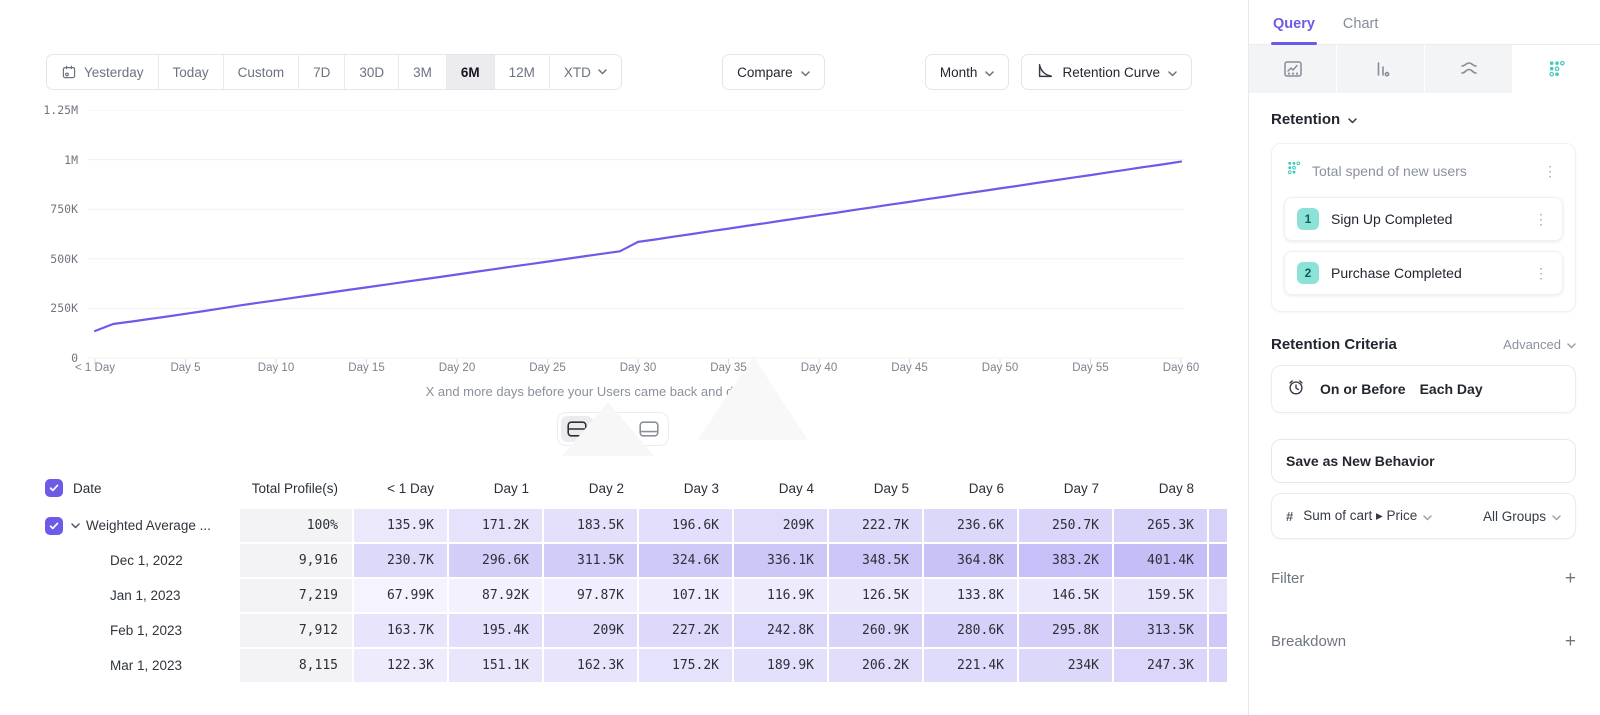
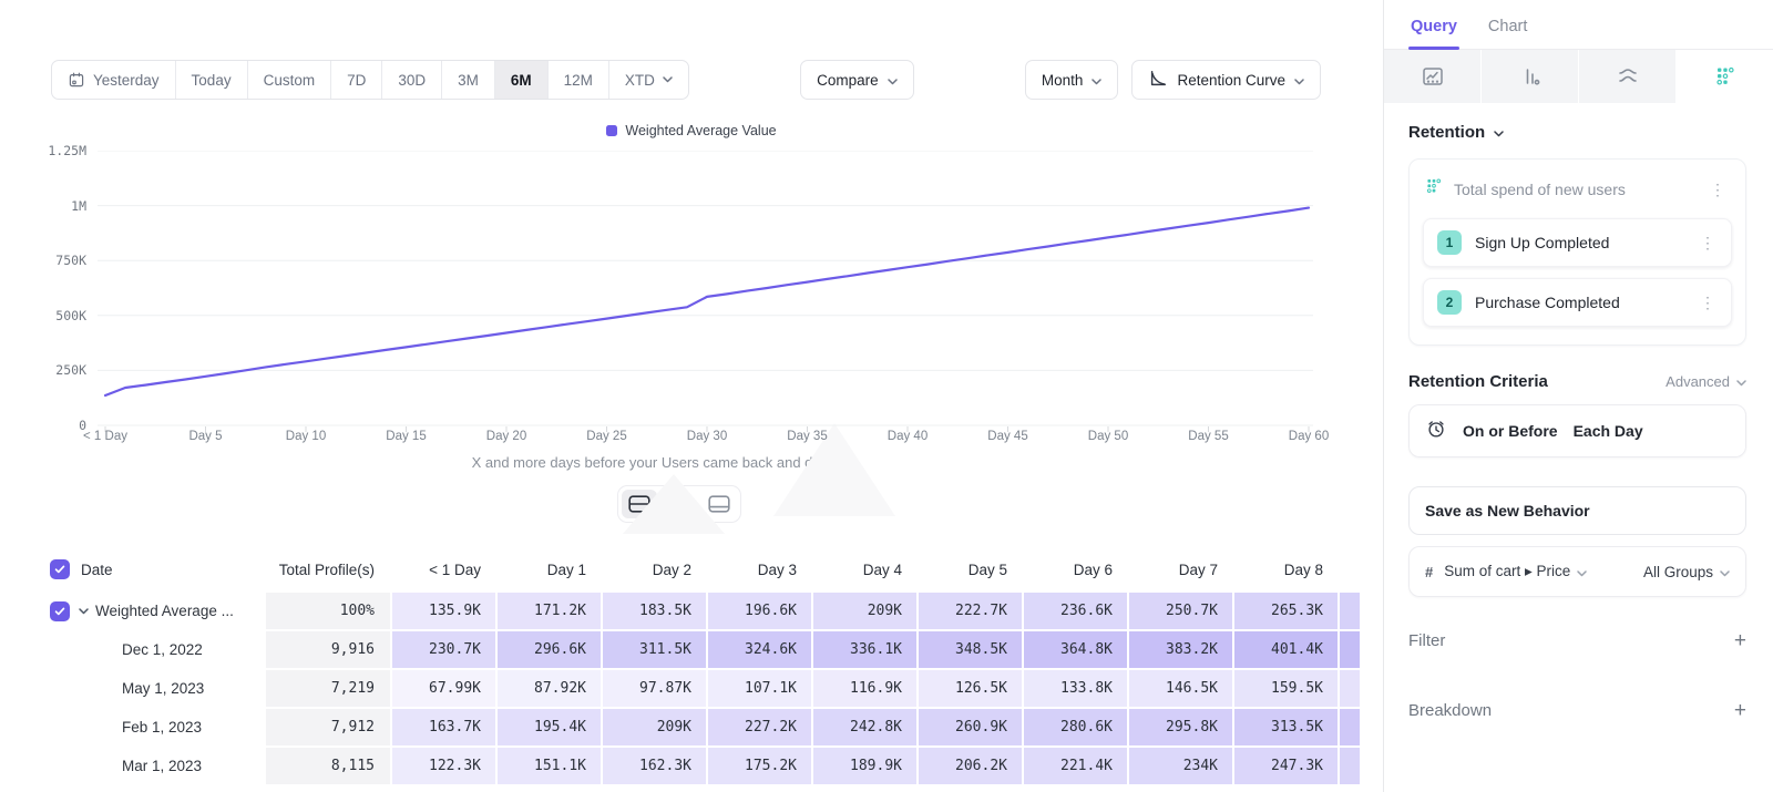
  Yesterday
  Today
  Custom
  7D
  30D
  3M
  6M
  12M
  XTD
  Compare
  Month
  Retention Curve
+ Weighted Average Value
  0
  250K
  500K
  750K
  1M
  1.25M
  < 1 Day
  Day 5
  Day 10
  Day 15
  Day 20
  Day 25
  Day 30
  Day 35
  Day 40
  Day 45
  Day 50
  Day 55
  Day 60
  X and more days before your Users came back and did B.
  Date
  Total Profile(s)
  < 1 Day
  Day 1
  Day 2
  Day 3
  Day 4
  Day 5
  Day 6
  Day 7
  Day 8
  Weighted Average ...
  100%
  135.9K
  171.2K
  183.5K
  196.6K
  209K
  222.7K
  236.6K
  250.7K
  265.3K
  Dec 1, 2022
  9,916
  230.7K
  296.6K
  311.5K
  324.6K
  336.1K
  348.5K
  364.8K
  383.2K
  401.4K
- Jan 1, 2023
+ May 1, 2023
  7,219
  67.99K
  87.92K
  97.87K
  107.1K
  116.9K
  126.5K
  133.8K
  146.5K
  159.5K
  Feb 1, 2023
  7,912
  163.7K
  195.4K
  209K
  227.2K
  242.8K
  260.9K
  280.6K
  295.8K
  313.5K
  Mar 1, 2023
  8,115
  122.3K
  151.1K
  162.3K
  175.2K
  189.9K
  206.2K
  221.4K
  234K
  247.3K
  Query
  Chart
  Retention
  Total spend of new users
  ⋮
  1
  Sign Up Completed
  ⋮
  2
  Purchase Completed
  ⋮
  Retention Criteria
  Advanced
  On or Before
  Each Day
  Save as New Behavior
  #
  Sum of cart ▸ Price
  All Groups
  Filter
  +
  Breakdown
  +
